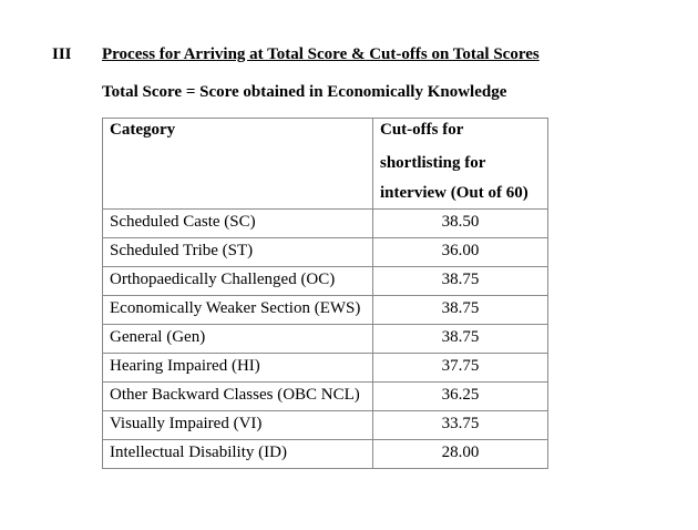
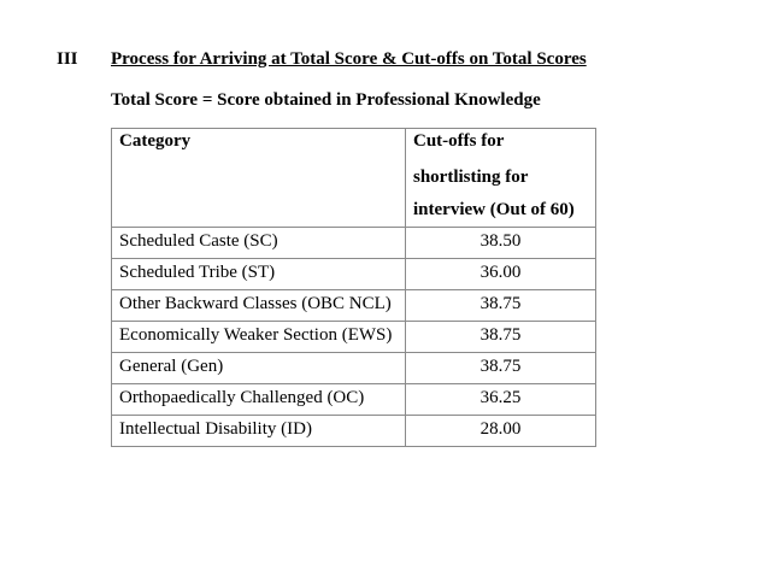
  III
  Process for Arriving at Total Score & Cut-offs on Total Scores
- Total Score = Score obtained in Economically Knowledge
+ Total Score = Score obtained in Professional Knowledge
  Category	Cut-offs for shortlisting for interview (Out of 60)
  Scheduled Caste (SC)	38.50
  Scheduled Tribe (ST)	36.00
- Orthopaedically Challenged (OC)	38.75
+ Other Backward Classes (OBC NCL)	38.75
  Economically Weaker Section (EWS)	38.75
  General (Gen)	38.75
- Hearing Impaired (HI)	37.75
- Other Backward Classes (OBC NCL)	36.25
+ Orthopaedically Challenged (OC)	36.25
- Visually Impaired (VI)	33.75
  Intellectual Disability (ID)	28.00
